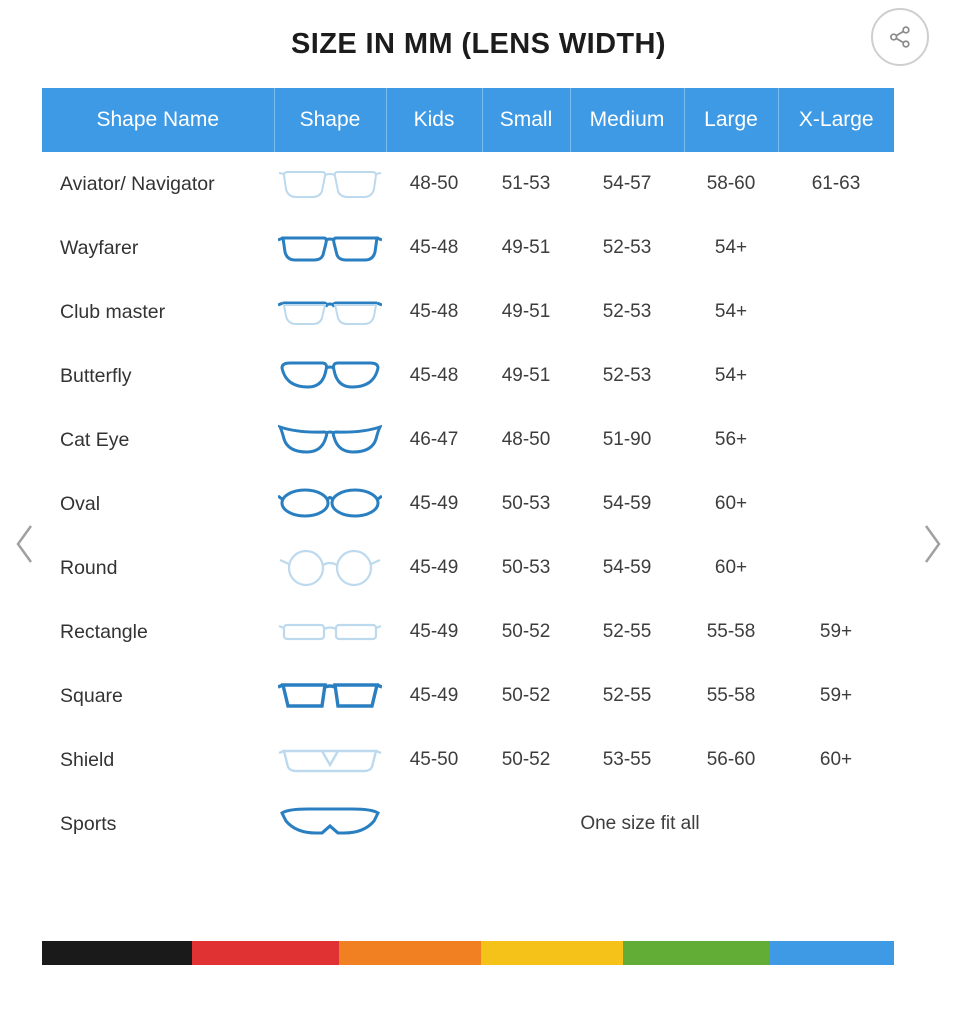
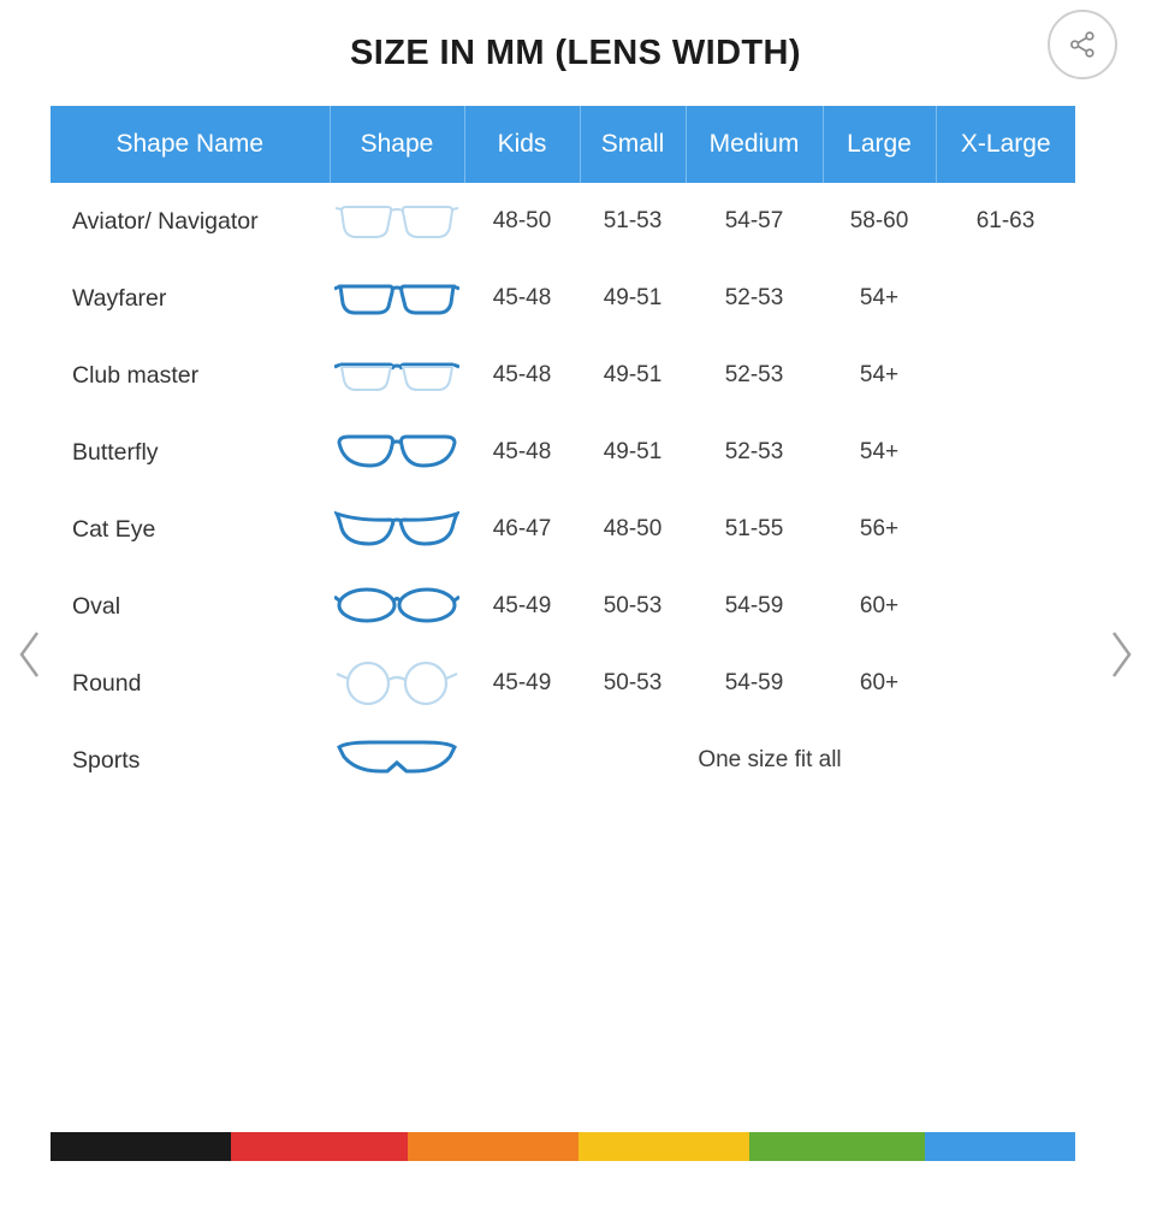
  SIZE IN MM (LENS WIDTH)
  Shape Name	Shape	Kids	Small	Medium	Large	X-Large
  Aviator/ Navigator		48-50	51-53	54-57	58-60	61-63
  Wayfarer		45-48	49-51	52-53	54+
  Club master		45-48	49-51	52-53	54+
  Butterfly		45-48	49-51	52-53	54+
- Cat Eye		46-47	48-50	51-90	56+
+ Cat Eye		46-47	48-50	51-55	56+
  Oval		45-49	50-53	54-59	60+
  Round		45-49	50-53	54-59	60+
- Rectangle		45-49	50-52	52-55	55-58	59+
- Square		45-49	50-52	52-55	55-58	59+
- Shield		45-50	50-52	53-55	56-60	60+
  Sports		One size fit all
